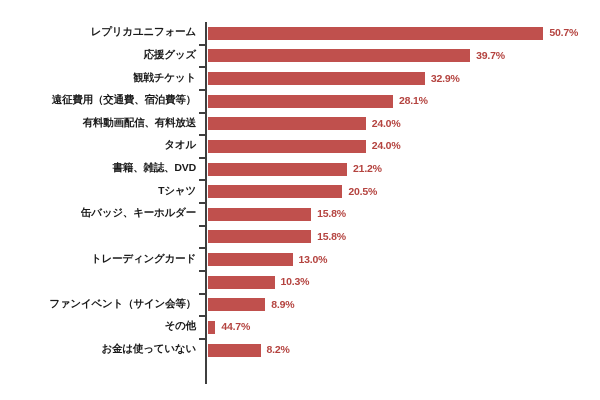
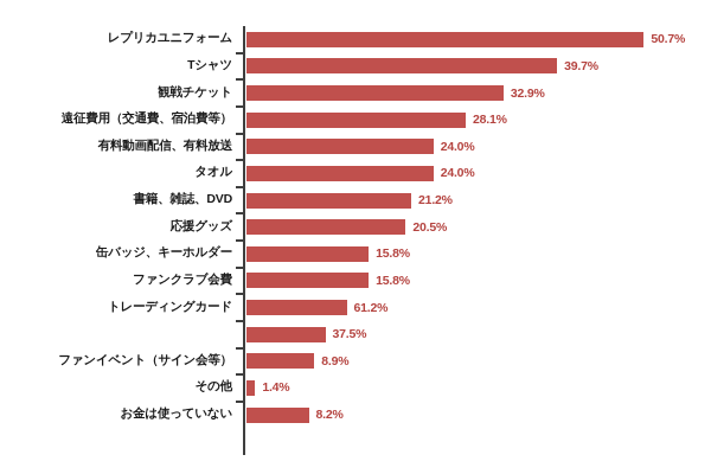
  レプリカユニフォーム
  50.7%
- 応援グッズ
+ Tシャツ
  39.7%
  観戦チケット
  32.9%
  遠征費用（交通費、宿泊費等）
  28.1%
  有料動画配信、有料放送
  24.0%
  タオル
  24.0%
  書籍、雑誌、DVD
  21.2%
- Tシャツ
+ 応援グッズ
  20.5%
  缶バッジ、キーホルダー
  15.8%
+ ファンクラブ会費
  15.8%
  トレーディングカード
- 13.0%
+ 61.2%
- 10.3%
+ 37.5%
  ファンイベント（サイン会等）
  8.9%
  その他
- 44.7%
+ 1.4%
  お金は使っていない
  8.2%
